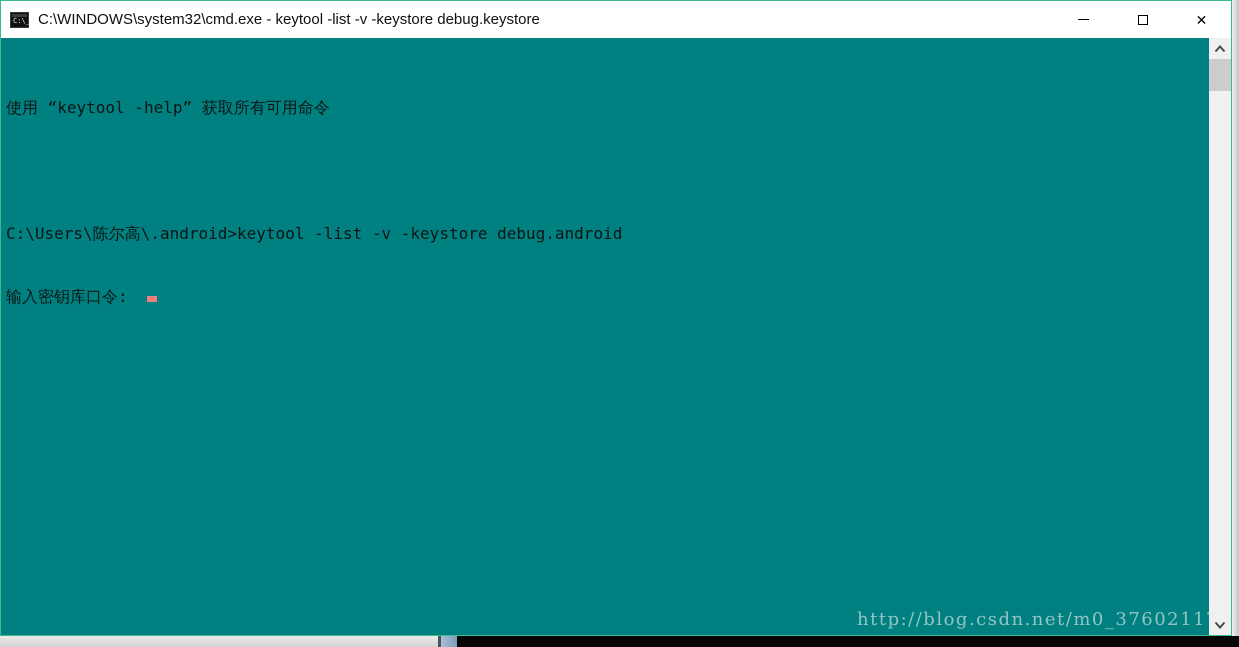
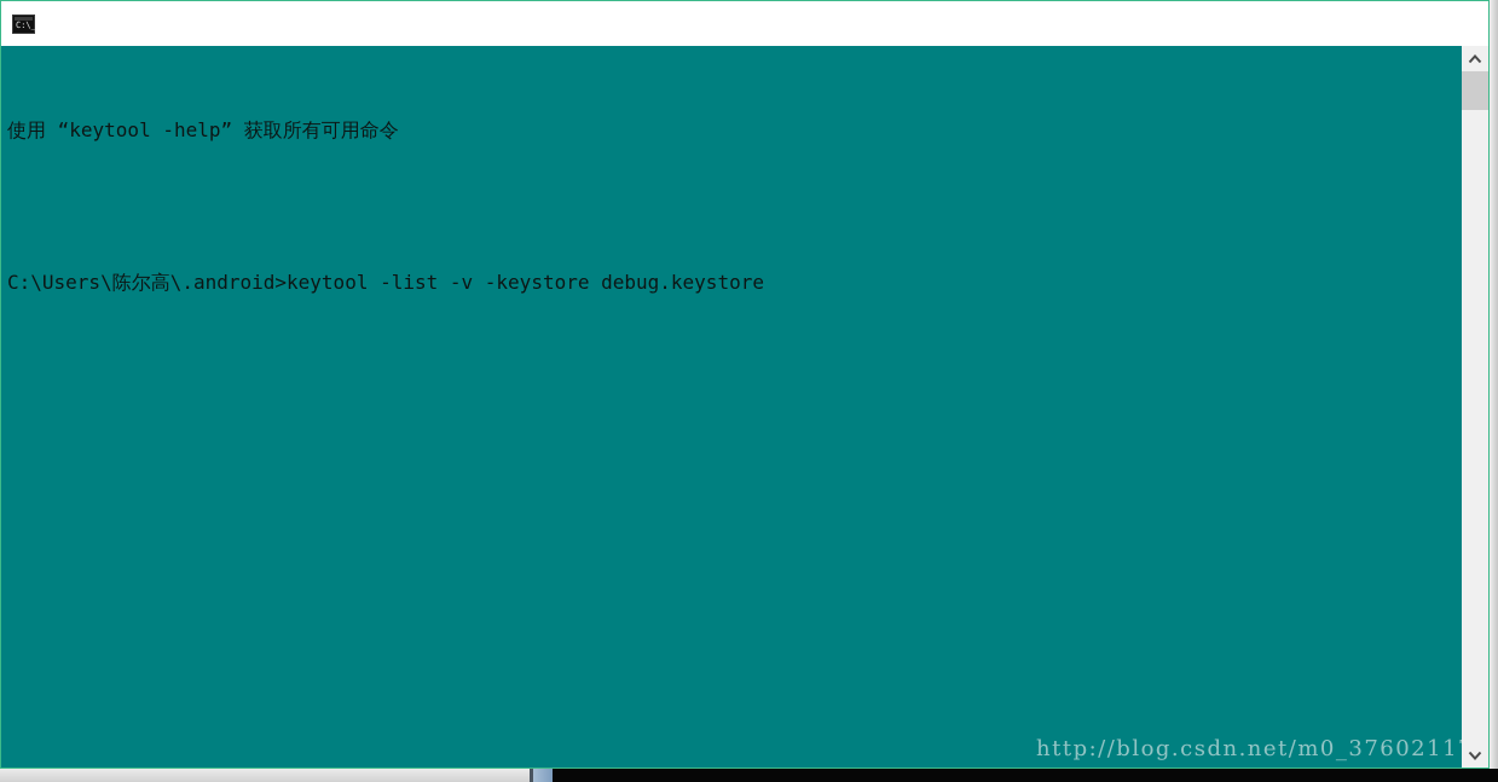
  C:\_
- C:\WINDOWS\system32\cmd.exe - keytool -list -v -keystore debug.keystore
- ✕
  使用 “keytool -help” 获取所有可用命令
- C:\Users\陈尔高\.android>keytool -list -v -keystore debug.android
+ C:\Users\陈尔高\.android>keytool -list -v -keystore debug.keystore
- 输入密钥库口令:
  http://blog.csdn.net/m0_3760211
